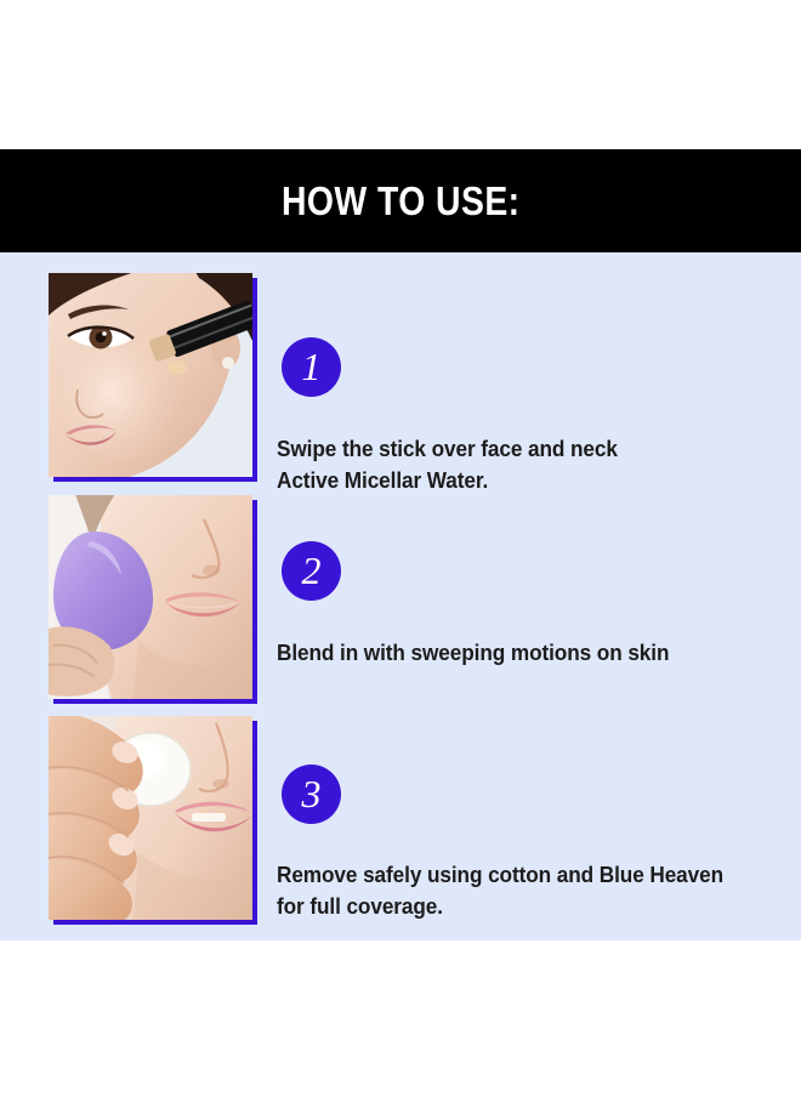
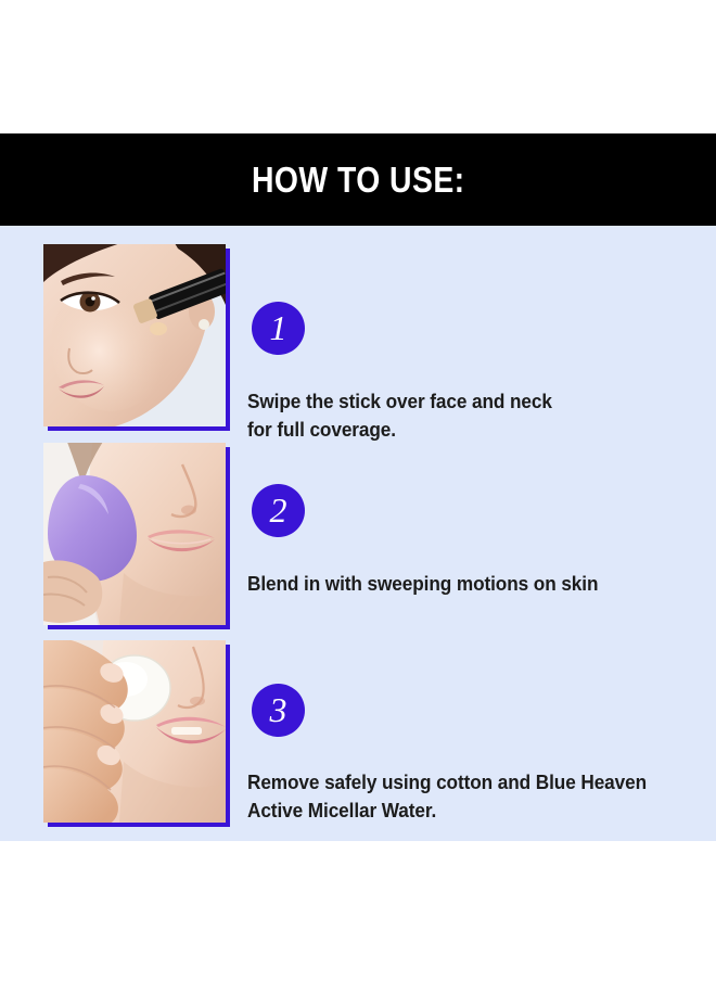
  HOW TO USE:
  1
  Swipe the stick over face and neck
- Active Micellar Water.
+ for full coverage.
  2
  Blend in with sweeping motions on skin
  3
  Remove safely using cotton and Blue Heaven
- for full coverage.
+ Active Micellar Water.
